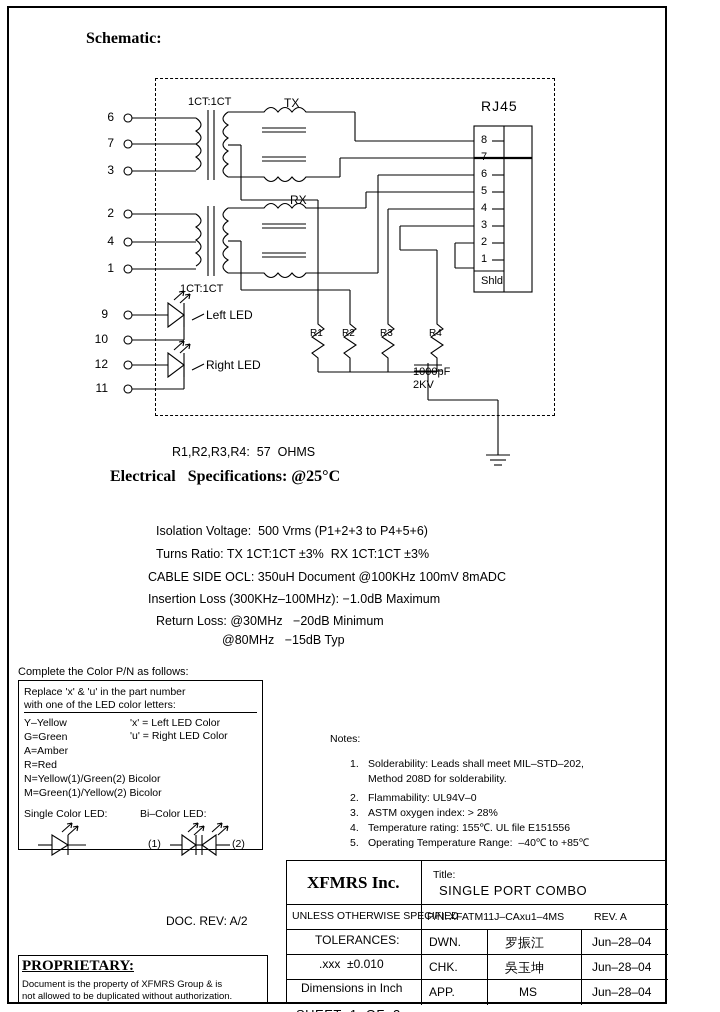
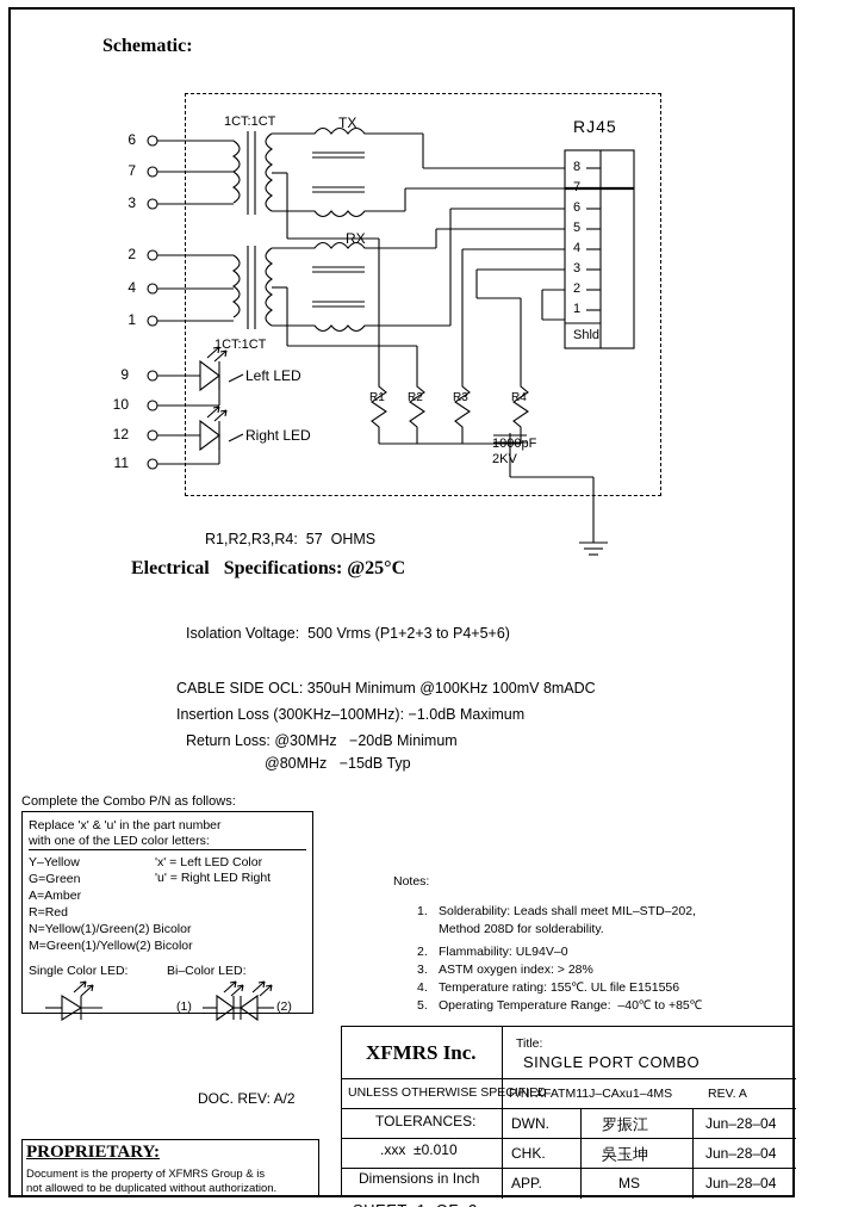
  Schematic:
  6
  7
  3
  2
  4
  1
  9
  10
  12
  11
  1CT:1CT
  1CT:1CT
  TX
  RX
  RJ45
  8
  7
  6
  5
  4
  3
  2
  1
  Shld
  R1
  R2
  R3
  R4
  1000pF
  2KV
  Left LED
  Right LED
  R1,R2,R3,R4: 57 OHMS
  Electrical Specifications: @25°C
  Isolation Voltage: 500 Vrms (P1+2+3 to P4+5+6)
- Turns Ratio: TX 1CT:1CT ±3% RX 1CT:1CT ±3%
- CABLE SIDE OCL: 350uH Document @100KHz 100mV 8mADC
+ CABLE SIDE OCL: 350uH Minimum @100KHz 100mV 8mADC
  Insertion Loss (300KHz–100MHz): −1.0dB Maximum
  Return Loss: @30MHz −20dB Minimum
  @80MHz −15dB Typ
- Complete the Color P/N as follows:
+ Complete the Combo P/N as follows:
  Replace 'x' & 'u' in the part number
  with one of the LED color letters:
  Y–Yellow
  G=Green
  A=Amber
  R=Red
  N=Yellow(1)/Green(2) Bicolor
  M=Green(1)/Yellow(2) Bicolor
  'x' = Left LED Color
- 'u' = Right LED Color
+ 'u' = Right LED Right
  Single Color LED:
  Bi–Color LED:
  (1)
  (2)
  Notes:
  1.
  Solderability: Leads shall meet MIL–STD–202,
  Method 208D for solderability.
  2.
  Flammability: UL94V–0
  3.
  ASTM oxygen index: > 28%
  4.
  Temperature rating: 155℃. UL file E151556
  5.
  Operating Temperature Range: –40℃ to +85℃
  DOC. REV: A/2
  XFMRS Inc.
  Title:
  SINGLE PORT COMBO
  UNLESS OTHERWISE SPECIFIED
  TOLERANCES:
  .xxx ±0.010
  Dimensions in Inch
  P/N:
  XFATM11J–CAxu1–4MS
  REV. A
  DWN.
  罗振江
  Jun–28–04
  CHK.
  吳玉坤
  Jun–28–04
  APP.
  MS
  Jun–28–04
  PROPRIETARY:
  Document is the property of XFMRS Group & is
  not allowed to be duplicated without authorization.
